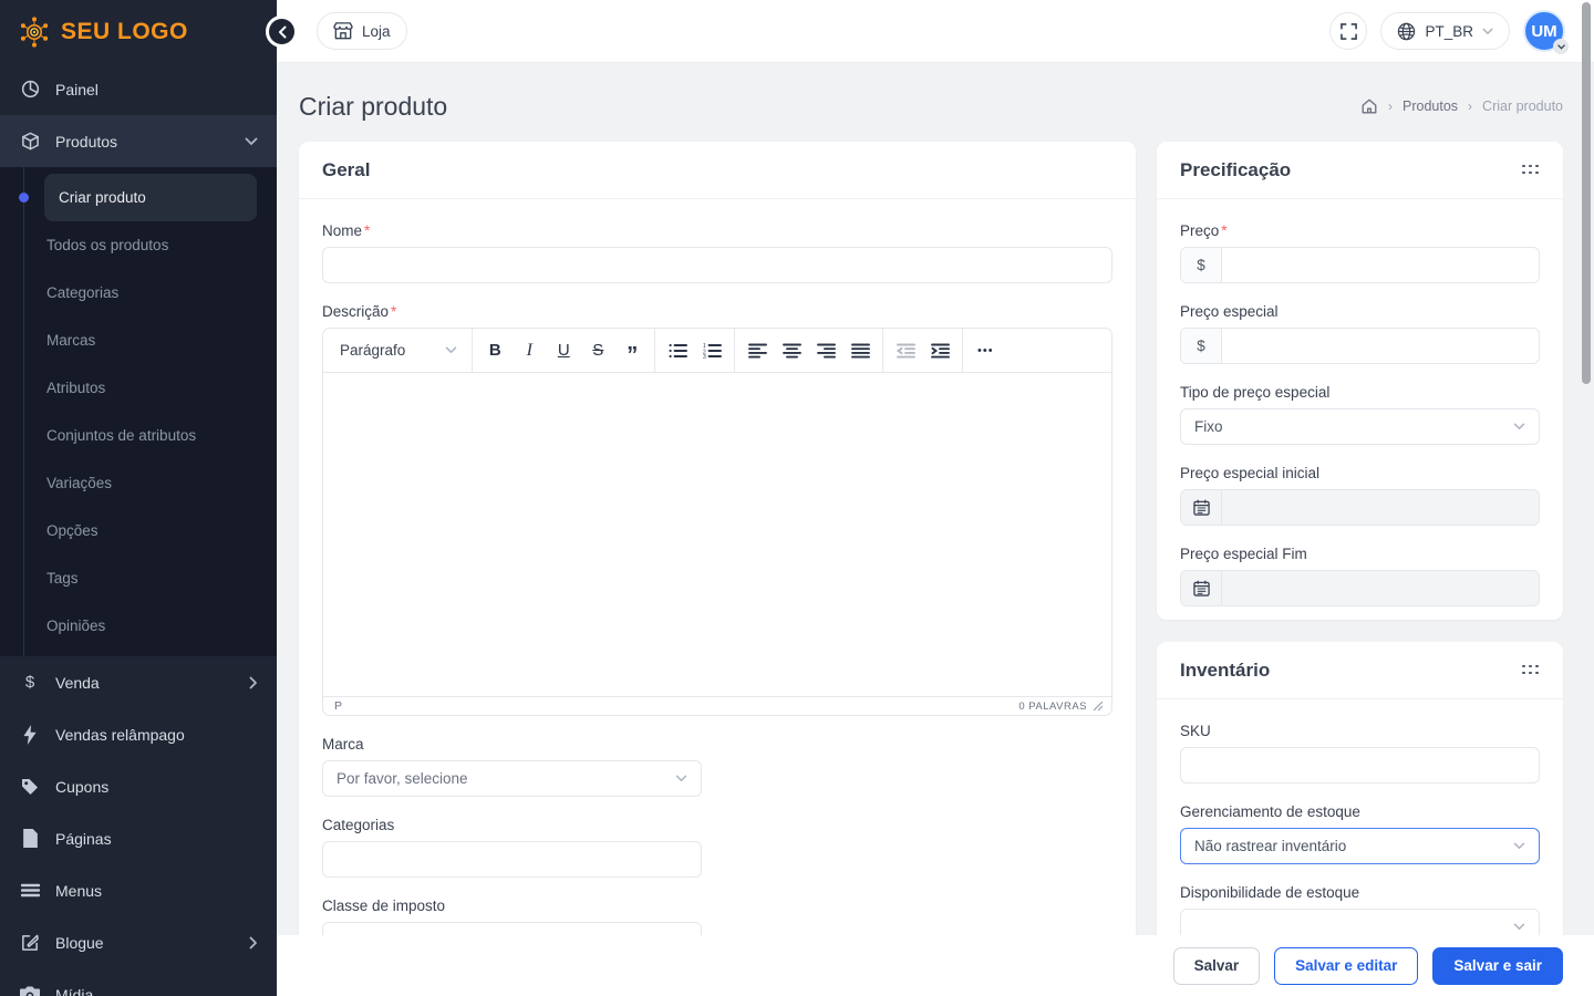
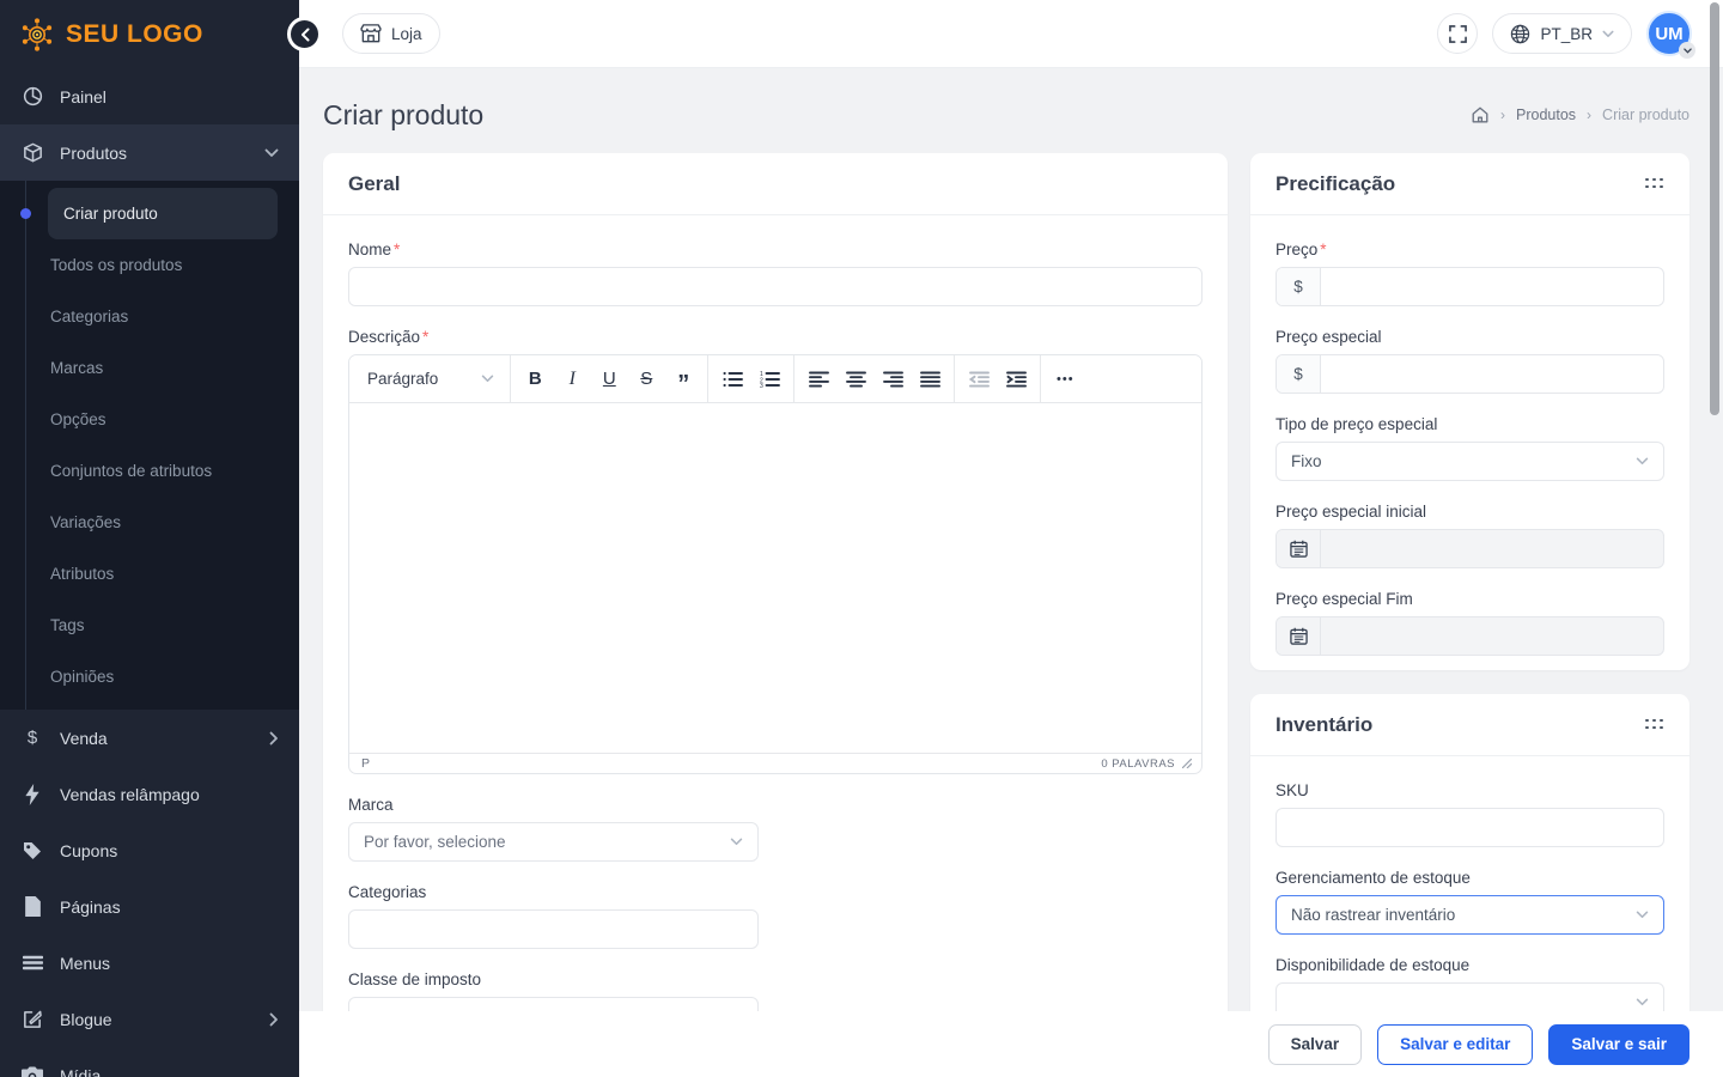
  SEU LOGO
  Painel
  Produtos
  Criar produto
  Todos os produtos
  Categorias
  Marcas
- Atributos
+ Opções
  Conjuntos de atributos
  Variações
- Opções
+ Atributos
  Tags
  Opiniões
  $
  Venda
  Vendas relâmpago
  Cupons
  Páginas
  Menus
  Blogue
  Mídia
  Loja
  PT_BR
  UM
  Criar produto
  ›
  Produtos
  ›
  Criar produto
  Geral
  Nome *
  Descrição *
  Parágrafo
  B
  I
  U
  S
  ”
  •••
  P
  0 PALAVRAS
  Marca
  Por favor, selecione
  Categorias
  Classe de imposto
  Precificação
  Preço *
  $
  Preço especial
  $
  Tipo de preço especial
  Fixo
  Preço especial inicial
  Preço especial Fim
  Inventário
  SKU
  Gerenciamento de estoque
  Não rastrear inventário
  Disponibilidade de estoque
  Salvar
  Salvar e editar
  Salvar e sair
